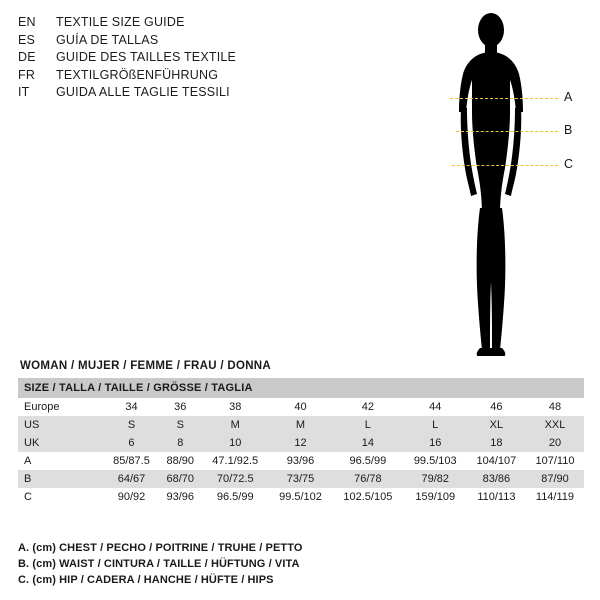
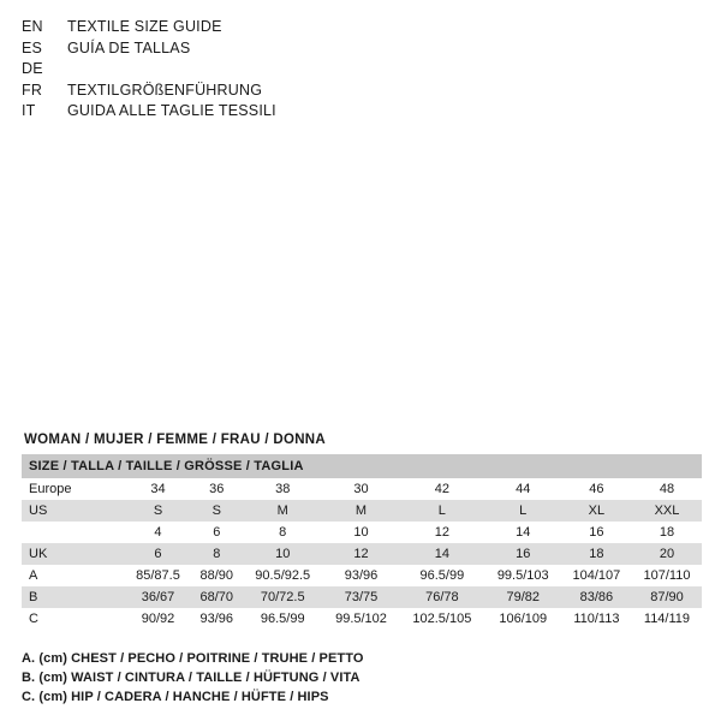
  EN
  TEXTILE SIZE GUIDE
  ES
  GUÍA DE TALLAS
  DE
- GUIDE DES TAILLES TEXTILE
  FR
  TEXTILGRÖßENFÜHRUNG
  IT
  GUIDA ALLE TAGLIE TESSILI
- A
- B
- C
  WOMAN / MUJER / FEMME / FRAU / DONNA
  SIZE / TALLA / TAILLE / GRÖSSE / TAGLIA
- Europe	34	36	38	40	42	44	46	48
+ Europe	34	36	38	30	42	44	46	48
  US	S	S	M	M	L	L	XL	XXL
+ 	4	6	8	10	12	14	16	18
  UK	6	8	10	12	14	16	18	20
- A	85/87.5	88/90	47.1/92.5	93/96	96.5/99	99.5/103	104/107	107/110
+ A	85/87.5	88/90	90.5/92.5	93/96	96.5/99	99.5/103	104/107	107/110
- B	64/67	68/70	70/72.5	73/75	76/78	79/82	83/86	87/90
+ B	36/67	68/70	70/72.5	73/75	76/78	79/82	83/86	87/90
- C	90/92	93/96	96.5/99	99.5/102	102.5/105	159/109	110/113	114/119
+ C	90/92	93/96	96.5/99	99.5/102	102.5/105	106/109	110/113	114/119
  A. (cm) CHEST / PECHO / POITRINE / TRUHE / PETTO
  B. (cm) WAIST / CINTURA / TAILLE / HÜFTUNG / VITA
  C. (cm) HIP / CADERA / HANCHE / HÜFTE / HIPS
